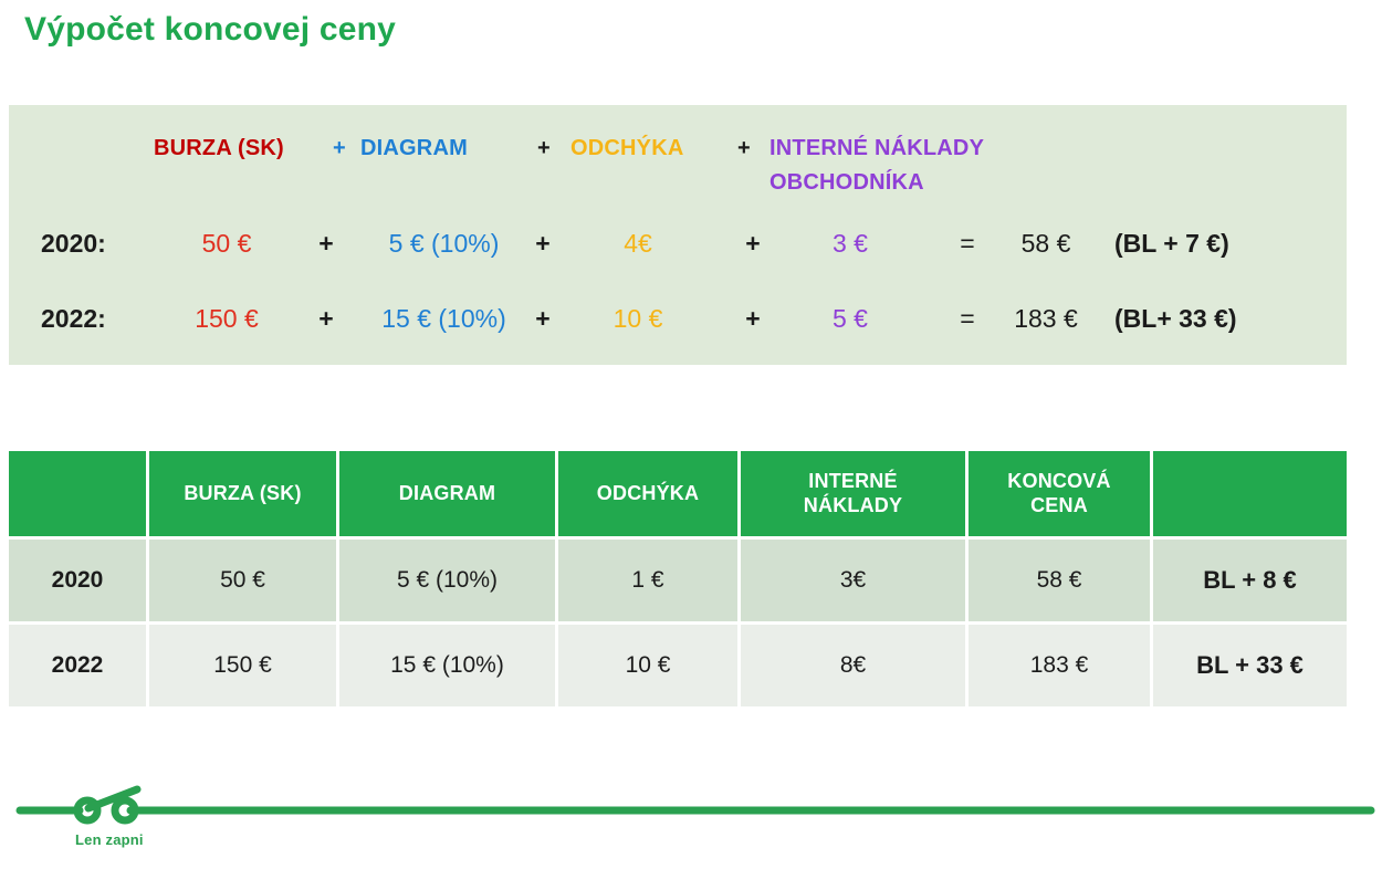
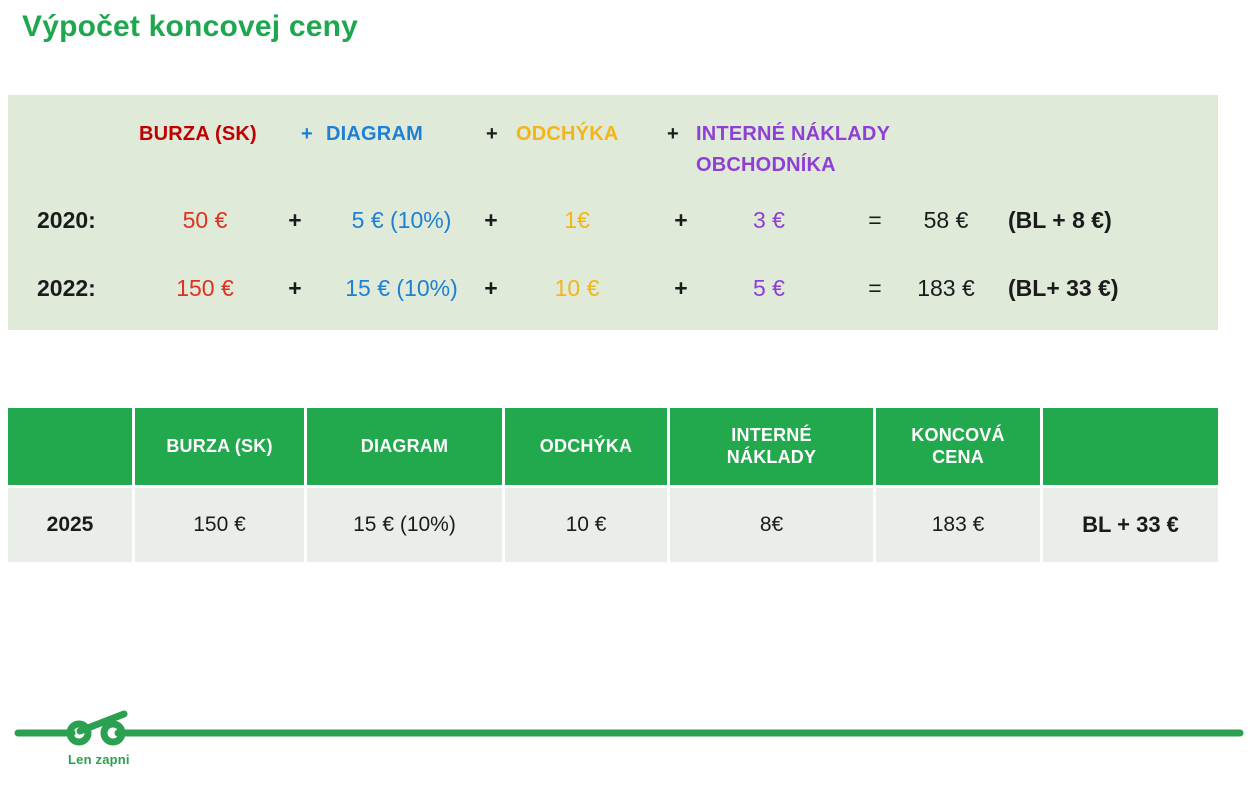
  Výpočet koncovej ceny
  BURZA (SK)
  +
  DIAGRAM
  +
  ODCHÝKA
  +
  INTERNÉ NÁKLADY
  OBCHODNÍKA
  2020:
  50 €
  +
  5 € (10%)
  +
- 4€
+ 1€
  +
  3 €
  =
  58 €
- (BL + 7 €)
+ (BL + 8 €)
  2022:
  150 €
  +
  15 € (10%)
  +
  10 €
  +
  5 €
  =
  183 €
  (BL+ 33 €)
  	BURZA (SK)	DIAGRAM	ODCHÝKA	INTERNÉ NÁKLADY	KONCOVÁ CENA
- 2020	50 €	5 € (10%)	1 €	3€	58 €	BL + 8 €
- 2022	150 €	15 € (10%)	10 €	8€	183 €	BL + 33 €
+ 2025	150 €	15 € (10%)	10 €	8€	183 €	BL + 33 €
  Len zapni
